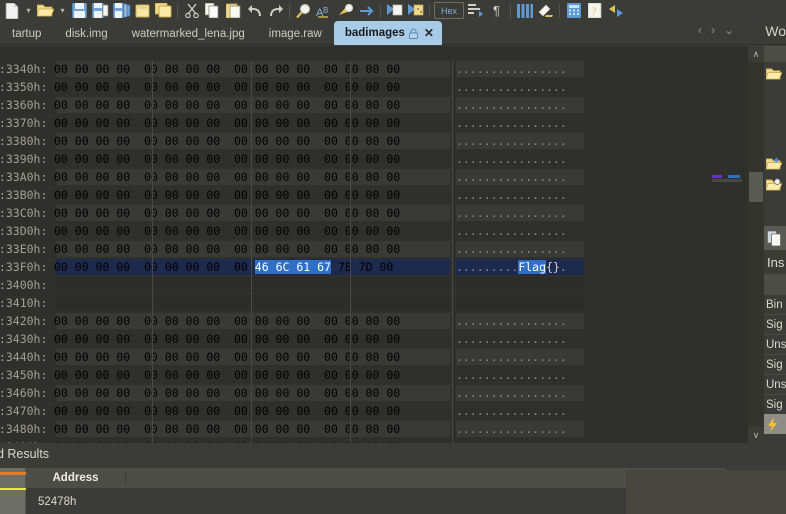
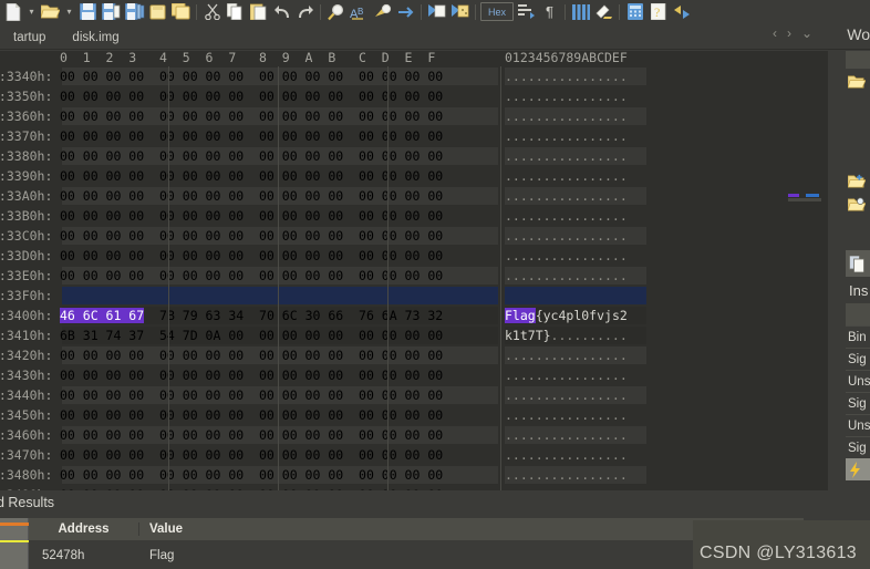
  ▾
  ▾
  A
  B
  Hex
  ¶
  ?
  tartup
  disk.img
- watermarked_lena.jpg
- image.raw
- badimages
- ✕
  ‹
  ›
  ⌄
  Wo
+ 0 1 2 3 4 5 6 7 8 9 A B C D E F
+ 0123456789ABCDEF
  :3340h:
  00 00 00 00 00 00 00 00 00 00 00 00 00 00 00 00
  ................
  :3350h:
  00 00 00 00 00 00 00 00 00 00 00 00 00 00 00 00
  ................
  :3360h:
  00 00 00 00 00 00 00 00 00 00 00 00 00 00 00 00
  ................
  :3370h:
  00 00 00 00 00 00 00 00 00 00 00 00 00 00 00 00
  ................
  :3380h:
  00 00 00 00 00 00 00 00 00 00 00 00 00 00 00 00
  ................
  :3390h:
  00 00 00 00 00 00 00 00 00 00 00 00 00 00 00 00
  ................
  :33A0h:
  00 00 00 00 00 00 00 00 00 00 00 00 00 00 00 00
  ................
  :33B0h:
  00 00 00 00 00 00 00 00 00 00 00 00 00 00 00 00
  ................
  :33C0h:
  00 00 00 00 00 00 00 00 00 00 00 00 00 00 00 00
  ................
  :33D0h:
  00 00 00 00 00 00 00 00 00 00 00 00 00 00 00 00
  ................
  :33E0h:
  00 00 00 00 00 00 00 00 00 00 00 00 00 00 00 00
  ................
  :33F0h:
- 00 00 00 00 00 00 00 00 00 46 6C 61 67 7B 7D 00
- .........Flag{}.
  :3400h:
+ 46 6C 61 67 7B 79 63 34 70 6C 30 66 76 6A 73 32
+ Flag{yc4pl0fvjs2
  :3410h:
+ 6B 31 74 37 54 7D 0A 00 00 00 00 00 00 00 00 00
+ k1t7T}..........
  :3420h:
  00 00 00 00 00 00 00 00 00 00 00 00 00 00 00 00
  ................
  :3430h:
  00 00 00 00 00 00 00 00 00 00 00 00 00 00 00 00
  ................
  :3440h:
  00 00 00 00 00 00 00 00 00 00 00 00 00 00 00 00
  ................
  :3450h:
  00 00 00 00 00 00 00 00 00 00 00 00 00 00 00 00
  ................
  :3460h:
  00 00 00 00 00 00 00 00 00 00 00 00 00 00 00 00
  ................
  :3470h:
  00 00 00 00 00 00 00 00 00 00 00 00 00 00 00 00
  ................
  :3480h:
  00 00 00 00 00 00 00 00 00 00 00 00 00 00 00 00
  ................
- ∧
- ∨
  Ins
  Bin
  Sig
  Uns
  Sig
  Uns
  Sig
  d Results
  Address
+ Value
  52478h
+ Flag
+ CSDN @LY313613
